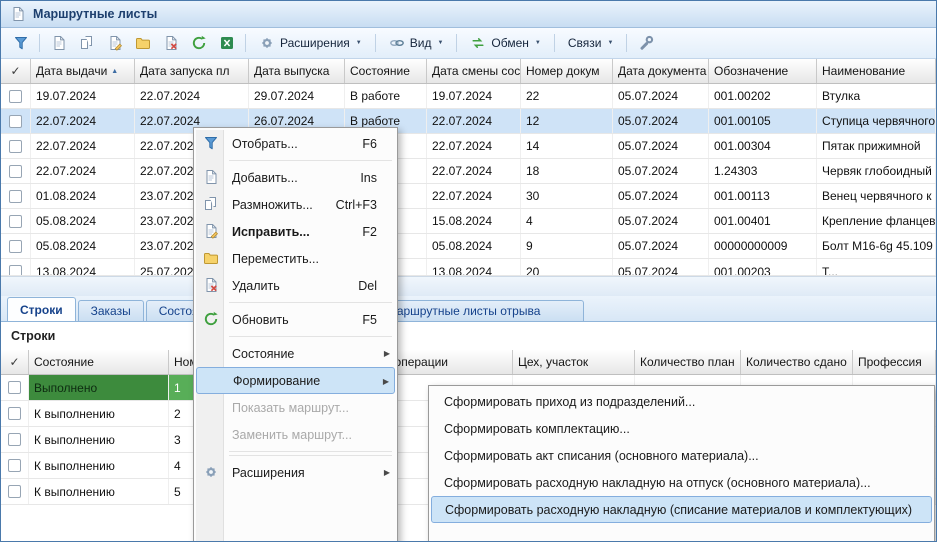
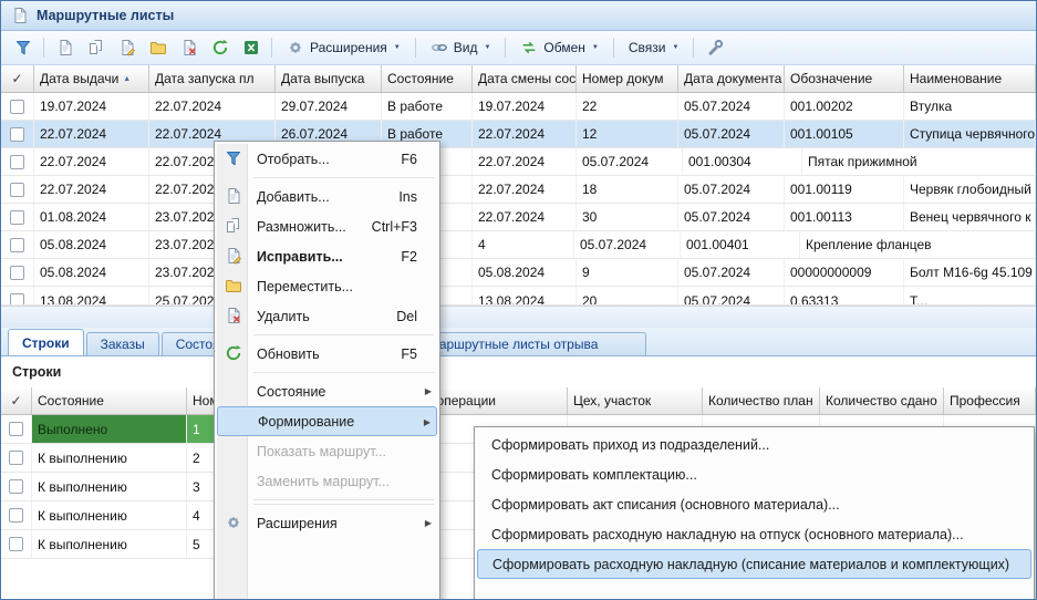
  Маршрутные листы
  Расширения
  Вид
  Обмен
  Связи
  ✓
  Дата выдачи
  Дата запуска пл
  Дата выпуска
  Состояние
  Дата смены сос
  Номер докум
  Дата документа
  Обозначение
  Наименование
  19.07.2024
  22.07.2024
  29.07.2024
  В работе
  19.07.2024
  22
  05.07.2024
  001.00202
  Втулка
  22.07.2024
  22.07.2024
  26.07.2024
  В работе
  22.07.2024
  12
  05.07.2024
  001.00105
  Ступица червячного
  22.07.2024
  22.07.202
  22.07.2024
- 14
  05.07.2024
  001.00304
  Пятак прижимной
  22.07.2024
  22.07.202
  22.07.2024
  18
  05.07.2024
- 1.24303
+ 001.00119
  Червяк глобоидный
  01.08.2024
  23.07.202
  22.07.2024
  30
  05.07.2024
  001.00113
  Венец червячного к
  05.08.2024
  23.07.202
- 15.08.2024
  4
  05.07.2024
  001.00401
  Крепление фланцев
  05.08.2024
  23.07.202
  05.08.2024
  9
  05.07.2024
  00000000009
  Болт М16-6g 45.109
  13.08.2024
  25.07.202
  13.08.2024
  20
  05.07.2024
- 001.00203
+ 0.63313
  Т...
  Строки
  Заказы
  аршрутные листы отрыва
  Строки
  ✓
  Состояние
  Цех, участок
  Количество план
  Количество сдано
  Профессия
  Выполнено
  1
  К выполнению
  2
  К выполнению
  3
  К выполнению
  4
  К выполнению
  5
  Отобрать...
  F6
  Добавить...
  Ins
  Размножить...
  Ctrl+F3
  Исправить...
  F2
  Переместить...
  Удалить
  Del
  Обновить
  F5
  Состояние
  ▶
  Формирование
  ▶
  Показать маршрут...
  Заменить маршрут...
  Расширения
  ▶
  Сформировать приход из подразделений...
  Сформировать комплектацию...
  Сформировать акт списания (основного материала)...
  Сформировать расходную накладную на отпуск (основного материала)...
  Сформировать расходную накладную (списание материалов и комплектующих)
